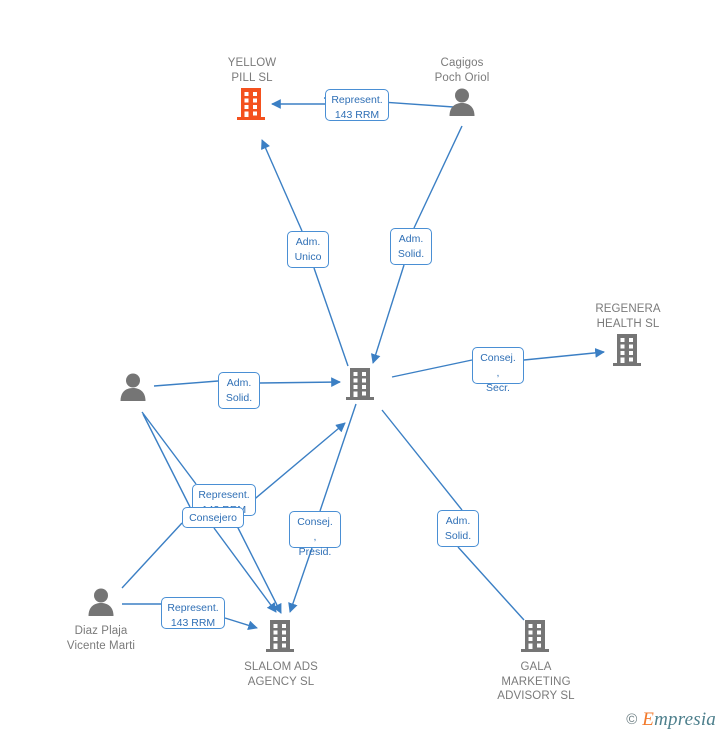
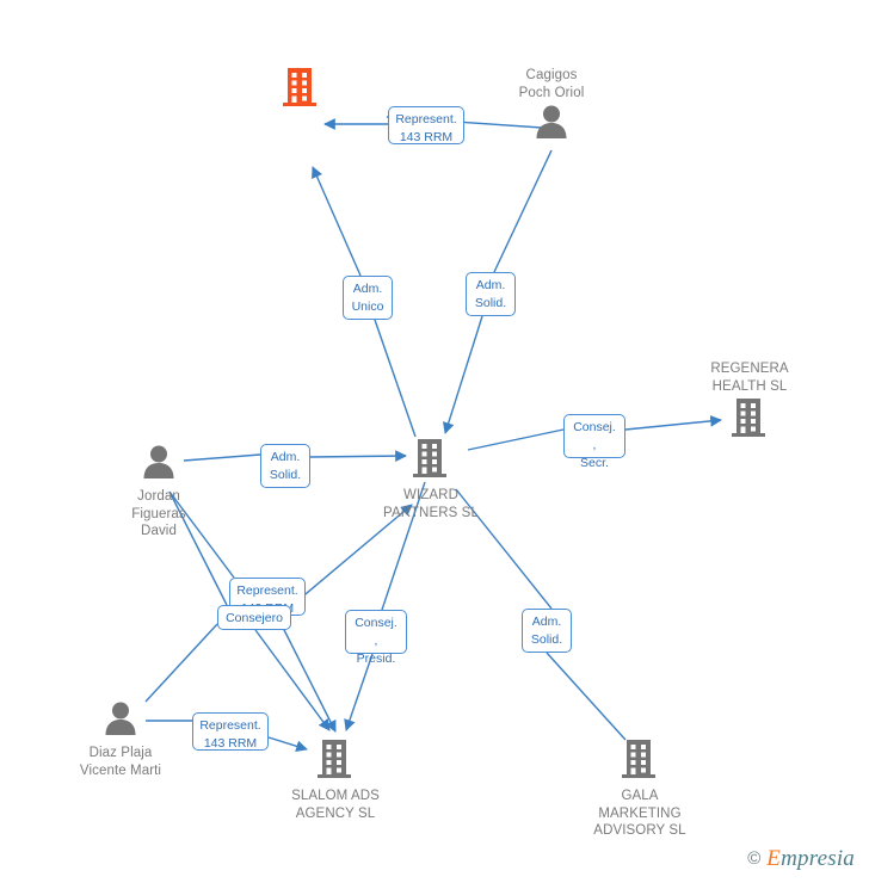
- YELLOW
- PILL SL
  Cagigos
  Poch Oriol
  REGENERA
  HEALTH SL
+ WIZARD
+ PARTNERS SL
+ Jordan
+ Figueras
+ David
  Diaz Plaja
  Vicente Marti
  SLALOM ADS
  AGENCY SL
  GALA
  MARKETING
  ADVISORY SL
  Represent.
  143 RRM
  Adm.
  Unico
  Adm.
  Solid.
  Consej. ,
  Secr.
  Adm.
  Solid.
  Represent.
  Consejero
  Consej. ,
  Presid.
  Adm.
  Solid.
  Represent.
  143 RRM
  ©
  Empresia
